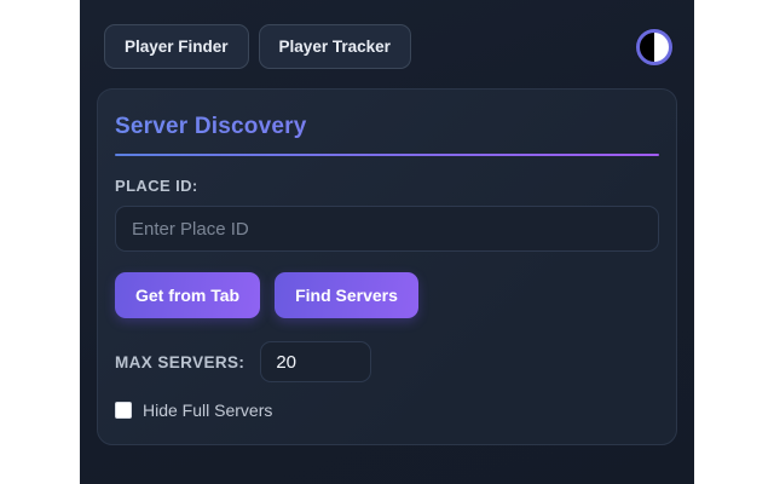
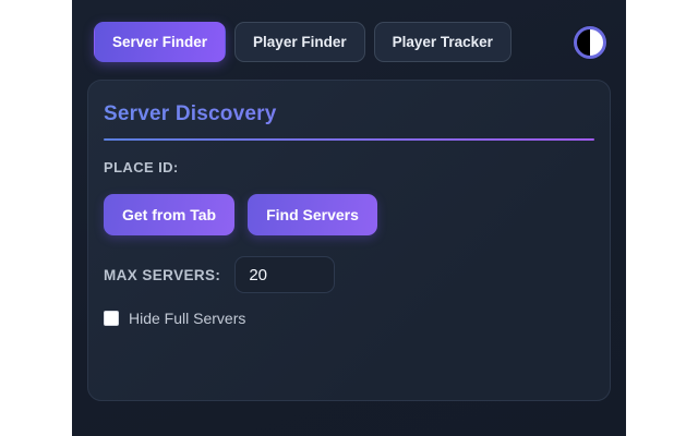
+ Server Finder
  Player Finder
  Player Tracker
  Server Discovery
  PLACE ID:
- Enter Place ID
  Get from Tab
  Find Servers
  MAX SERVERS:
  20
  Hide Full Servers
